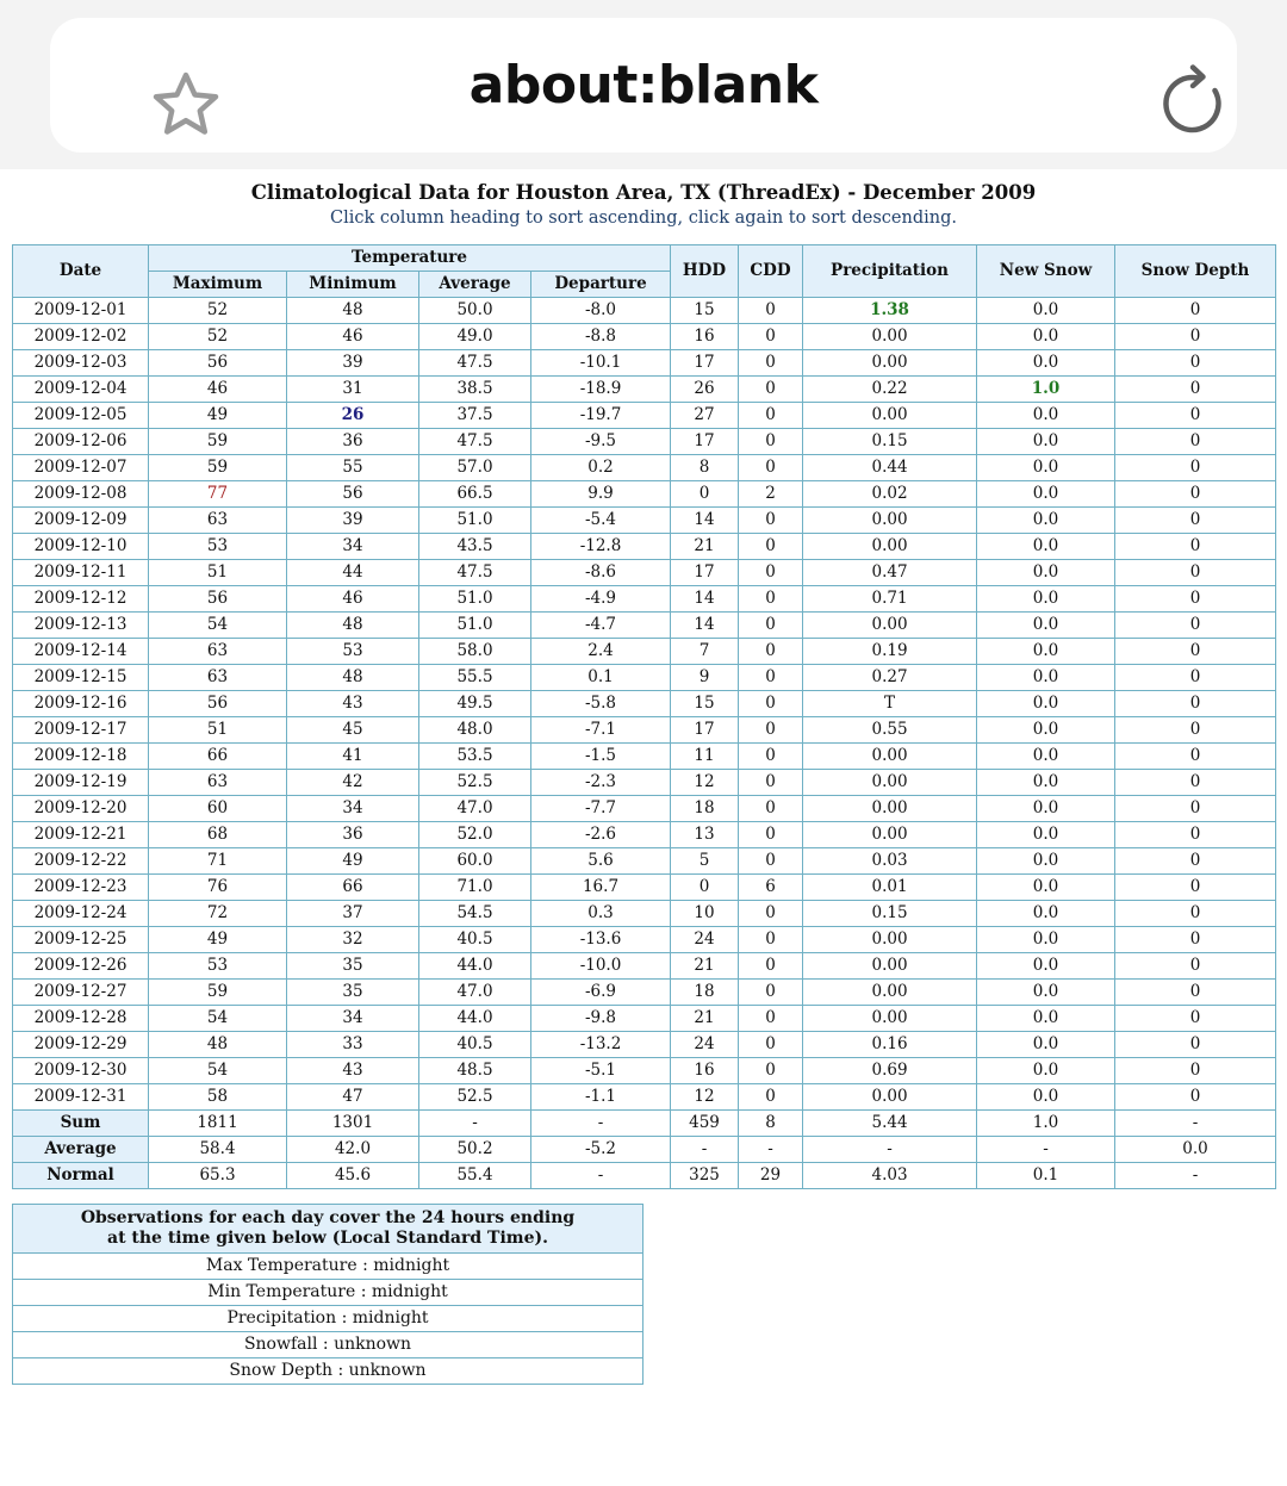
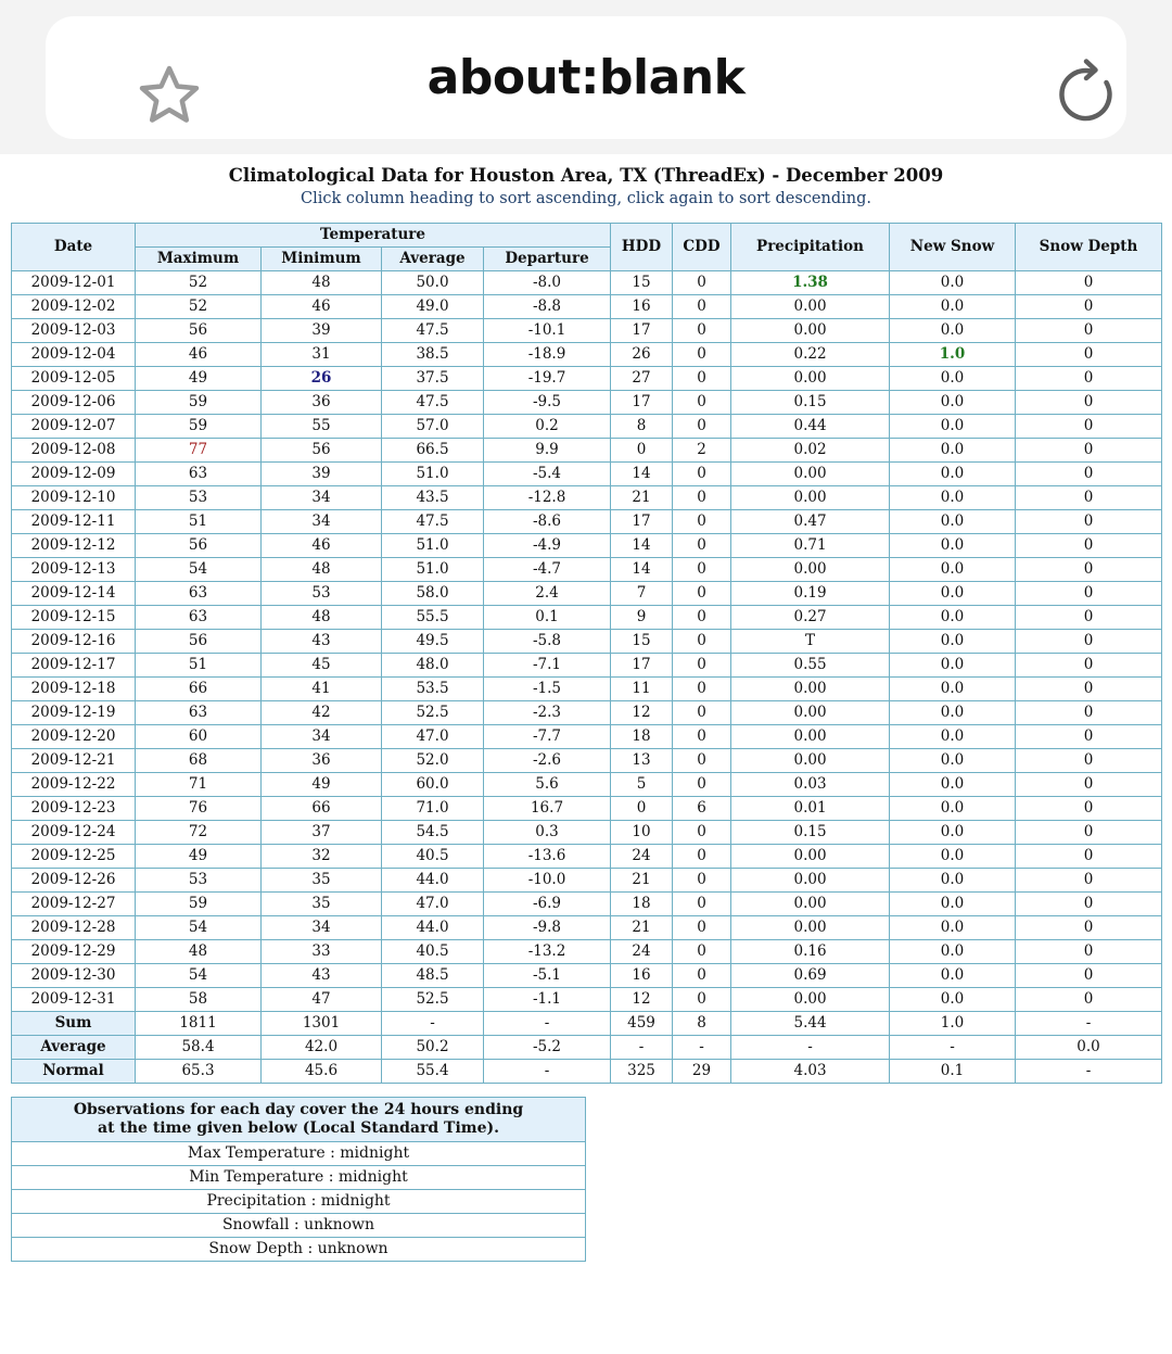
  about:blank
  Climatological Data for Houston Area, TX (ThreadEx) - December 2009
  Click column heading to sort ascending, click again to sort descending.
  Date	Temperature	HDD	CDD	Precipitation	New Snow	Snow Depth
  Maximum	Minimum	Average	Departure
  2009-12-01	52	48	50.0	-8.0	15	0	1.38	0.0	0
  2009-12-02	52	46	49.0	-8.8	16	0	0.00	0.0	0
  2009-12-03	56	39	47.5	-10.1	17	0	0.00	0.0	0
  2009-12-04	46	31	38.5	-18.9	26	0	0.22	1.0	0
  2009-12-05	49	26	37.5	-19.7	27	0	0.00	0.0	0
  2009-12-06	59	36	47.5	-9.5	17	0	0.15	0.0	0
  2009-12-07	59	55	57.0	0.2	8	0	0.44	0.0	0
  2009-12-08	77	56	66.5	9.9	0	2	0.02	0.0	0
  2009-12-09	63	39	51.0	-5.4	14	0	0.00	0.0	0
  2009-12-10	53	34	43.5	-12.8	21	0	0.00	0.0	0
- 2009-12-11	51	44	47.5	-8.6	17	0	0.47	0.0	0
+ 2009-12-11	51	34	47.5	-8.6	17	0	0.47	0.0	0
  2009-12-12	56	46	51.0	-4.9	14	0	0.71	0.0	0
  2009-12-13	54	48	51.0	-4.7	14	0	0.00	0.0	0
  2009-12-14	63	53	58.0	2.4	7	0	0.19	0.0	0
  2009-12-15	63	48	55.5	0.1	9	0	0.27	0.0	0
  2009-12-16	56	43	49.5	-5.8	15	0	T	0.0	0
  2009-12-17	51	45	48.0	-7.1	17	0	0.55	0.0	0
  2009-12-18	66	41	53.5	-1.5	11	0	0.00	0.0	0
  2009-12-19	63	42	52.5	-2.3	12	0	0.00	0.0	0
  2009-12-20	60	34	47.0	-7.7	18	0	0.00	0.0	0
  2009-12-21	68	36	52.0	-2.6	13	0	0.00	0.0	0
  2009-12-22	71	49	60.0	5.6	5	0	0.03	0.0	0
  2009-12-23	76	66	71.0	16.7	0	6	0.01	0.0	0
  2009-12-24	72	37	54.5	0.3	10	0	0.15	0.0	0
  2009-12-25	49	32	40.5	-13.6	24	0	0.00	0.0	0
  2009-12-26	53	35	44.0	-10.0	21	0	0.00	0.0	0
  2009-12-27	59	35	47.0	-6.9	18	0	0.00	0.0	0
  2009-12-28	54	34	44.0	-9.8	21	0	0.00	0.0	0
  2009-12-29	48	33	40.5	-13.2	24	0	0.16	0.0	0
  2009-12-30	54	43	48.5	-5.1	16	0	0.69	0.0	0
  2009-12-31	58	47	52.5	-1.1	12	0	0.00	0.0	0
  Sum	1811	1301	-	-	459	8	5.44	1.0	-
  Average	58.4	42.0	50.2	-5.2	-	-	-	-	0.0
  Normal	65.3	45.6	55.4	-	325	29	4.03	0.1	-
  Observations for each day cover the 24 hours ending at the time given below (Local Standard Time).
  Max Temperature : midnight
  Min Temperature : midnight
  Precipitation : midnight
  Snowfall : unknown
  Snow Depth : unknown
